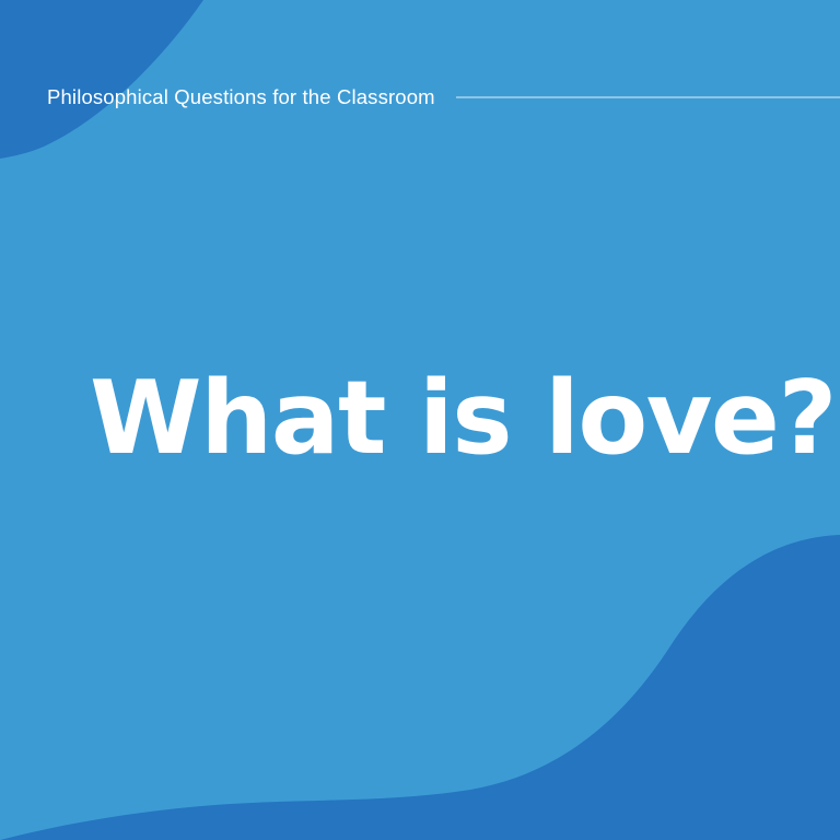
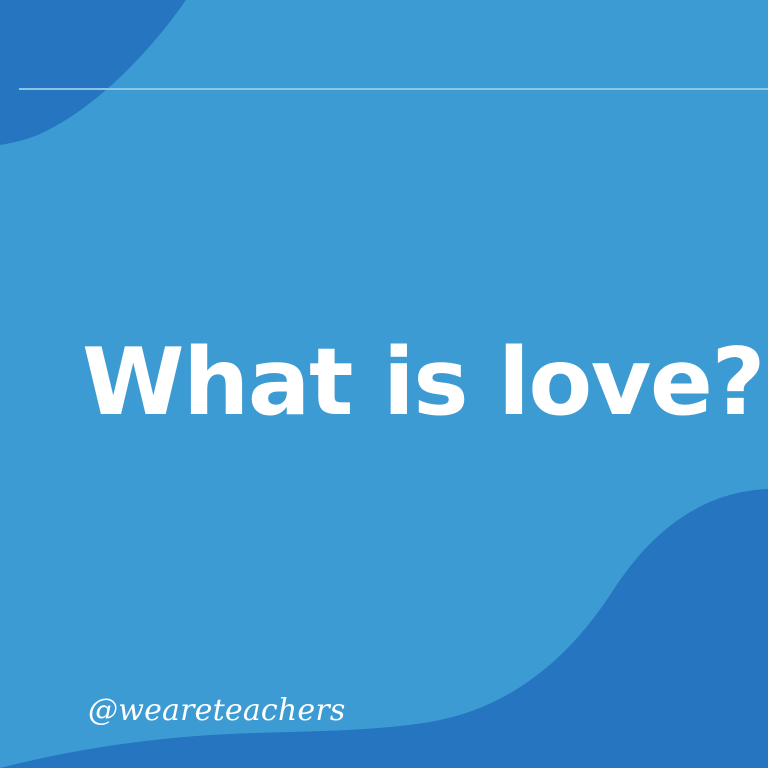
- Philosophical Questions for the Classroom
  What is love?
+ @weareteachers
